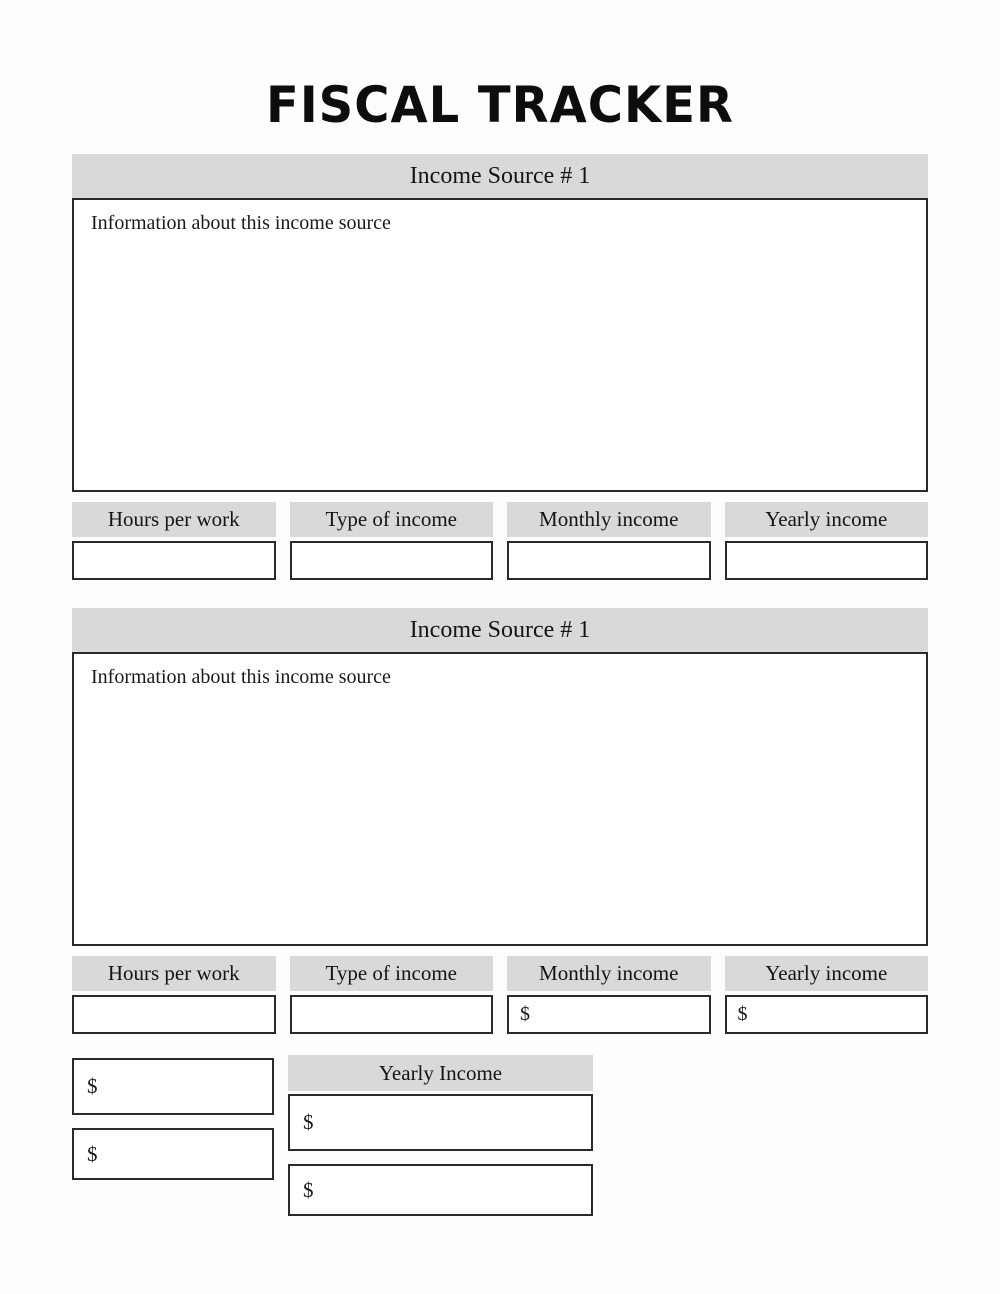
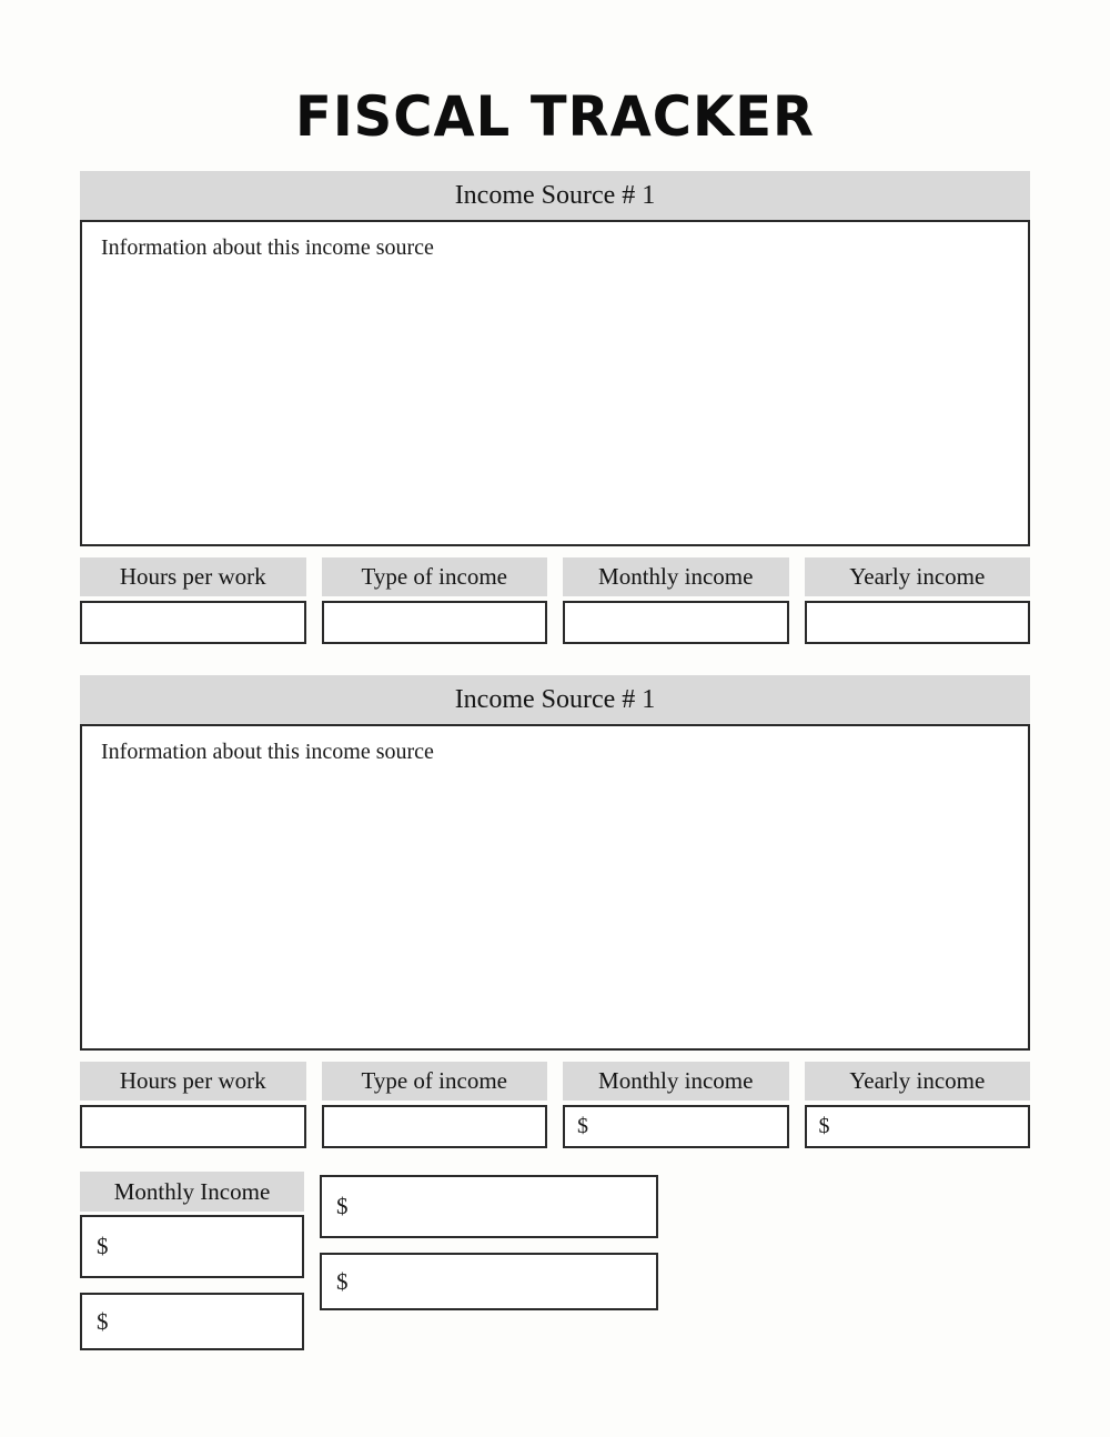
  FISCAL TRACKER
  Income Source # 1
  Information about this income source
  Hours per work
  Type of income
  Monthly income
  Yearly income
  Income Source # 1
  Information about this income source
  Hours per work
  Type of income
  Monthly income
  $
  Yearly income
  $
+ Monthly Income
  $
  $
- Yearly Income
  $
  $
